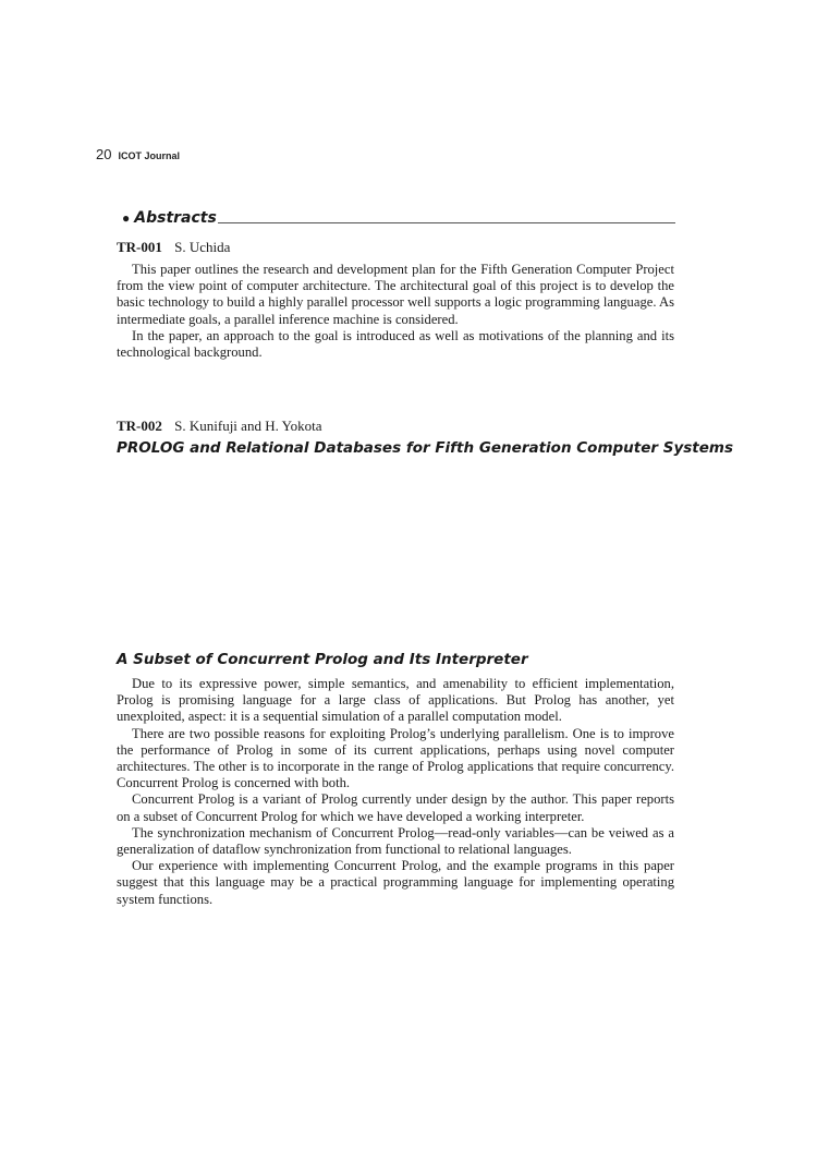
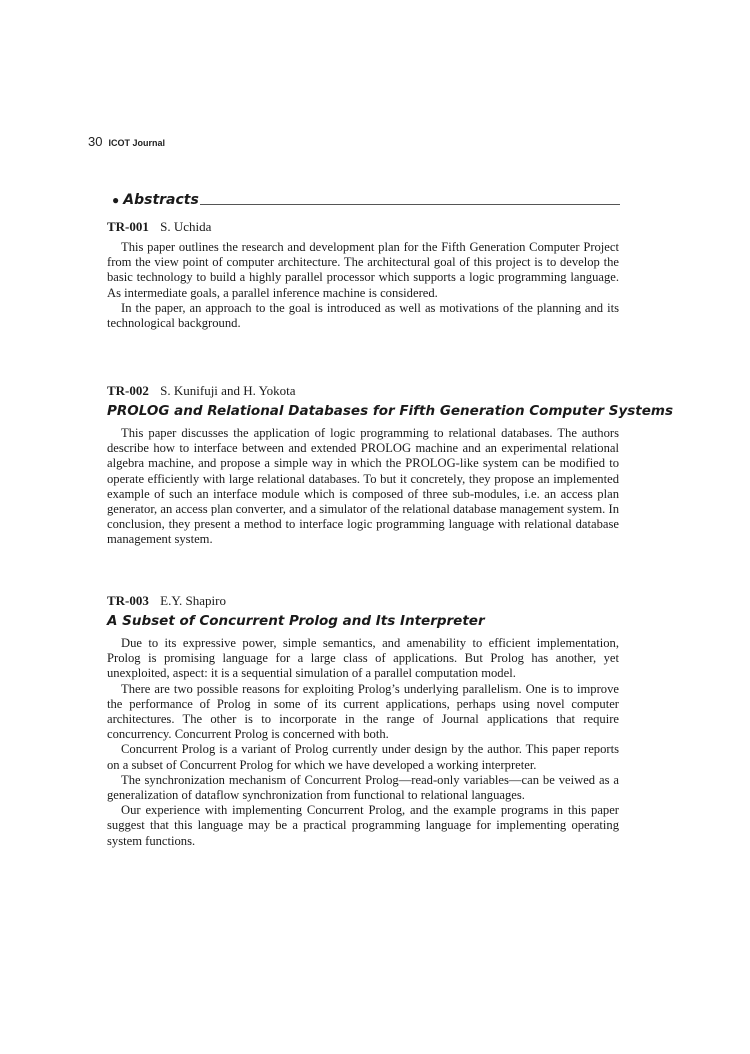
- 20 ICOT Journal
+ 30 ICOT Journal
  ●
  Abstracts
  TR-001 S. Uchida
- This paper outlines the research and development plan for the Fifth Generation Computer Project from the view point of computer architecture. The architectural goal of this project is to develop the basic technology to build a highly parallel processor well supports a logic programming language. As intermediate goals, a parallel inference machine is considered.
+ This paper outlines the research and development plan for the Fifth Generation Computer Project from the view point of computer architecture. The architectural goal of this project is to develop the basic technology to build a highly parallel processor which supports a logic programming language. As intermediate goals, a parallel inference machine is considered.
  In the paper, an approach to the goal is introduced as well as motivations of the planning and its technological background.
  TR-002 S. Kunifuji and H. Yokota
  PROLOG and Relational Databases for Fifth Generation Computer Systems
+ This paper discusses the application of logic programming to relational databases. The authors describe how to interface between and extended PROLOG machine and an experimental relational algebra machine, and propose a simple way in which the PROLOG-like system can be modified to operate efficiently with large relational databases. To but it concretely, they propose an implemented example of such an interface module which is composed of three sub-modules, i.e. an access plan generator, an access plan converter, and a simulator of the relational database management system. In conclusion, they present a method to interface logic programming language with relational database management system.
+ TR-003 E.Y. Shapiro
  A Subset of Concurrent Prolog and Its Interpreter
  Due to its expressive power, simple semantics, and amenability to efficient implementation, Prolog is promising language for a large class of applications. But Prolog has another, yet unexploited, aspect: it is a sequential simulation of a parallel computation model.
- There are two possible reasons for exploiting Prolog’s underlying parallelism. One is to improve the performance of Prolog in some of its current applications, perhaps using novel computer architectures. The other is to incorporate in the range of Prolog applications that require concurrency. Concurrent Prolog is concerned with both.
+ There are two possible reasons for exploiting Prolog’s underlying parallelism. One is to improve the performance of Prolog in some of its current applications, perhaps using novel computer architectures. The other is to incorporate in the range of Journal applications that require concurrency. Concurrent Prolog is concerned with both.
  Concurrent Prolog is a variant of Prolog currently under design by the author. This paper reports on a subset of Concurrent Prolog for which we have developed a working interpreter.
  The synchronization mechanism of Concurrent Prolog—read-only variables—can be veiwed as a generalization of dataflow synchronization from functional to relational languages.
  Our experience with implementing Concurrent Prolog, and the example programs in this paper suggest that this language may be a practical programming language for implementing operating system functions.
